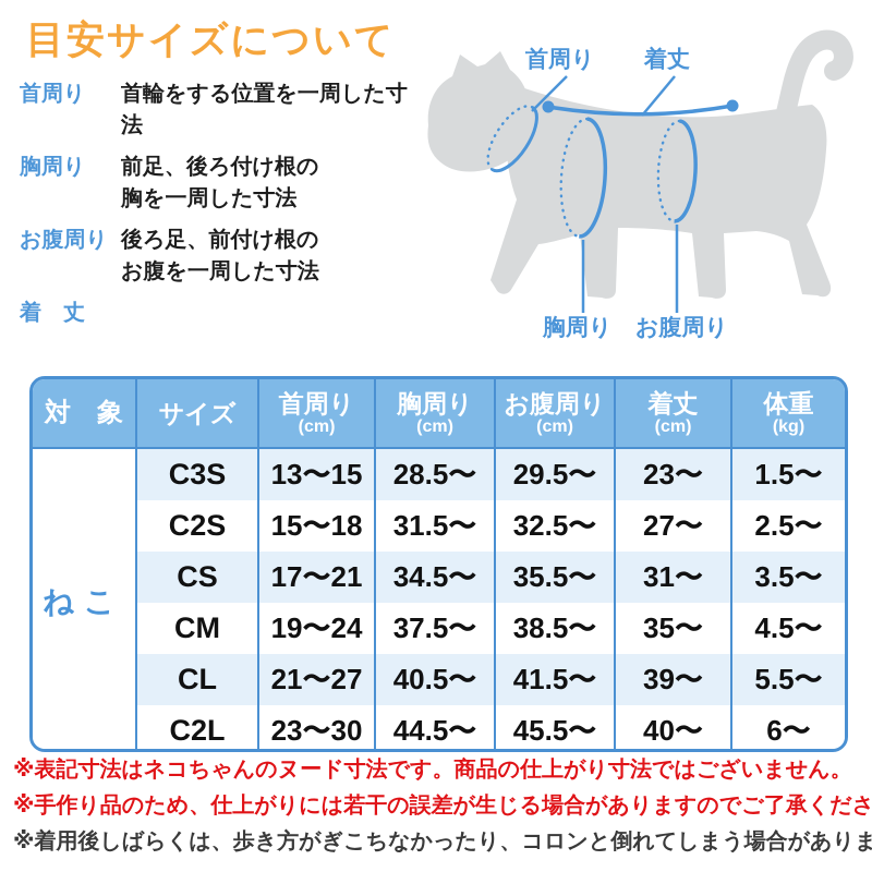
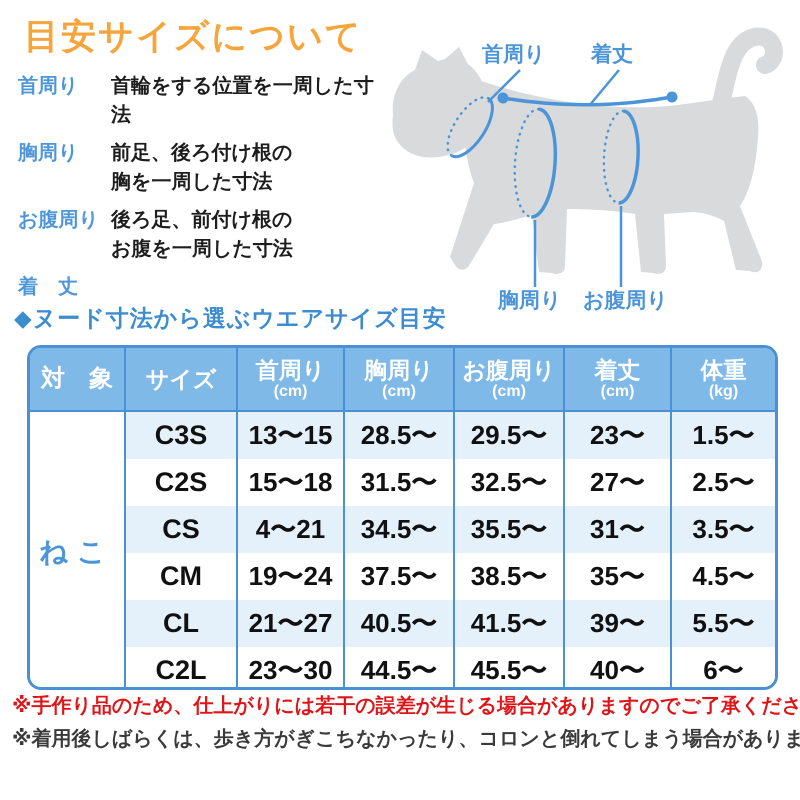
  目安サイズについて
  首周り
  首輪をする位置を一周した寸法
  胸周り
  前足、後ろ付け根の
  胸を一周した寸法
  お腹周り
  後ろ足、前付け根の
  お腹を一周した寸法
  着 丈
  首周り
  着丈
  胸周り
  お腹周り
+ ◆ヌード寸法から選ぶウエアサイズ目安
  対 象	サイズ	首周り (cm)	胸周り (cm)	お腹周り (cm)	着丈 (cm)	体重 (kg)
  ねこ	C3S	13〜15	28.5〜	29.5〜	23〜	1.5〜
  C2S	15〜18	31.5〜	32.5〜	27〜	2.5〜
- CS	17〜21	34.5〜	35.5〜	31〜	3.5〜
+ CS	4〜21	34.5〜	35.5〜	31〜	3.5〜
  CM	19〜24	37.5〜	38.5〜	35〜	4.5〜
  CL	21〜27	40.5〜	41.5〜	39〜	5.5〜
  C2L	23〜30	44.5〜	45.5〜	40〜	6〜
- ※表記寸法はネコちゃんのヌード寸法です。商品の仕上がり寸法ではございません。
  ※手作り品のため、仕上がりには若干の誤差が生じる場合がありますのでご了承くださ
  ※着用後しばらくは、歩き方がぎこちなかったり、コロンと倒れてしまう場合がありま
